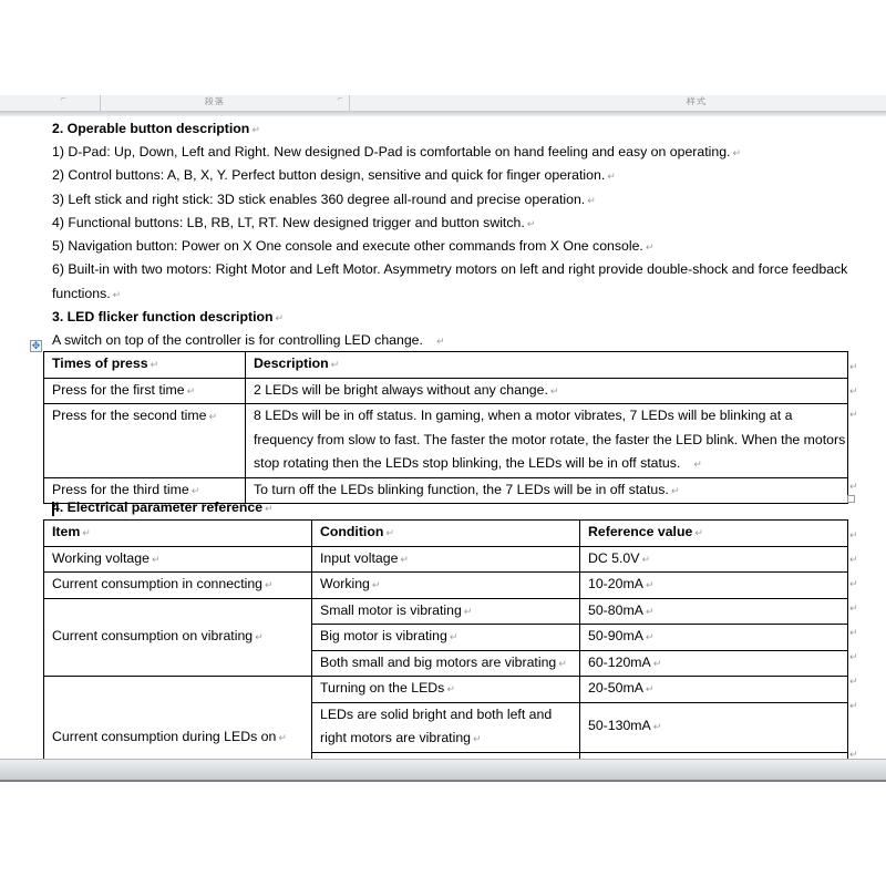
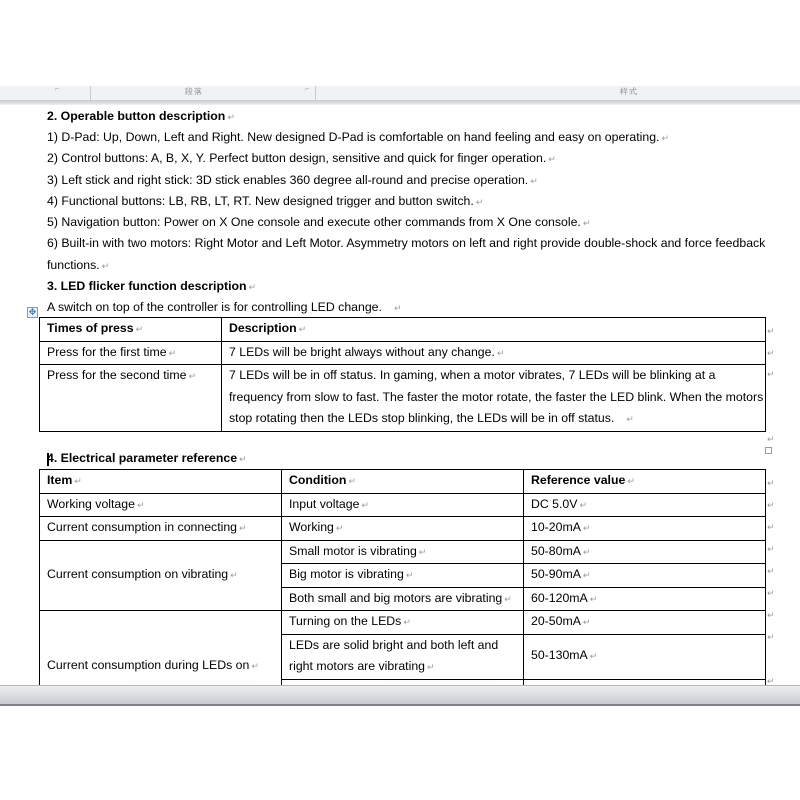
  段落
  样式
  2. Operable button description ↵
  1) D-Pad: Up, Down, Left and Right. New designed D-Pad is comfortable on hand feeling and easy on operating. ↵
  2) Control buttons: A, B, X, Y. Perfect button design, sensitive and quick for finger operation. ↵
  3) Left stick and right stick: 3D stick enables 360 degree all-round and precise operation. ↵
  4) Functional buttons: LB, RB, LT, RT. New designed trigger and button switch. ↵
  5) Navigation button: Power on X One console and execute other commands from X One console. ↵
  6) Built-in with two motors: Right Motor and Left Motor. Asymmetry motors on left and right provide double-shock and force feedback
  functions. ↵
  3. LED flicker function description ↵
  A switch on top of the controller is for controlling LED change. ↵
  ✥
  Times of press ↵	Description ↵
- Press for the first time ↵	2 LEDs will be bright always without any change. ↵
+ Press for the first time ↵	7 LEDs will be bright always without any change. ↵
- Press for the second time ↵	8 LEDs will be in off status. In gaming, when a motor vibrates, 7 LEDs will be blinking at a frequency from slow to fast. The faster the motor rotate, the faster the LED blink. When the motors stop rotating then the LEDs stop blinking, the LEDs will be in off status. ↵
+ Press for the second time ↵	7 LEDs will be in off status. In gaming, when a motor vibrates, 7 LEDs will be blinking at a frequency from slow to fast. The faster the motor rotate, the faster the LED blink. When the motors stop rotating then the LEDs stop blinking, the LEDs will be in off status. ↵
- Press for the third time ↵	To turn off the LEDs blinking function, the 7 LEDs will be in off status. ↵
  ↵
  ↵
  ↵
  ↵
  4. Electrical parameter reference ↵
  Item ↵	Condition ↵	Reference value ↵
  Working voltage ↵	Input voltage ↵	DC 5.0V ↵
  Current consumption in connecting ↵	Working ↵	10-20mA ↵
  Current consumption on vibrating ↵	Small motor is vibrating ↵	50-80mA ↵
  Big motor is vibrating ↵	50-90mA ↵
  Both small and big motors are vibrating ↵	60-120mA ↵
  Current consumption during LEDs on ↵	Turning on the LEDs ↵	20-50mA ↵
  LEDs are solid bright and both left and right motors are vibrating ↵	50-130mA ↵
  ↵
  ↵
  ↵
  ↵
  ↵
  ↵
  ↵
  ↵
  ↵
